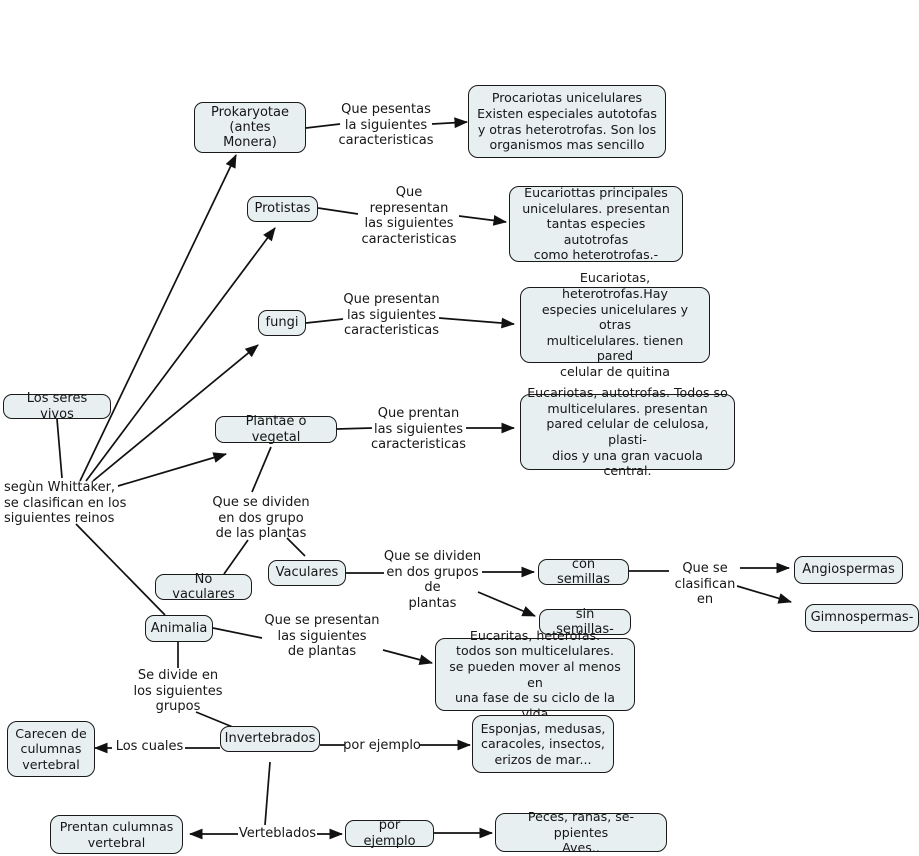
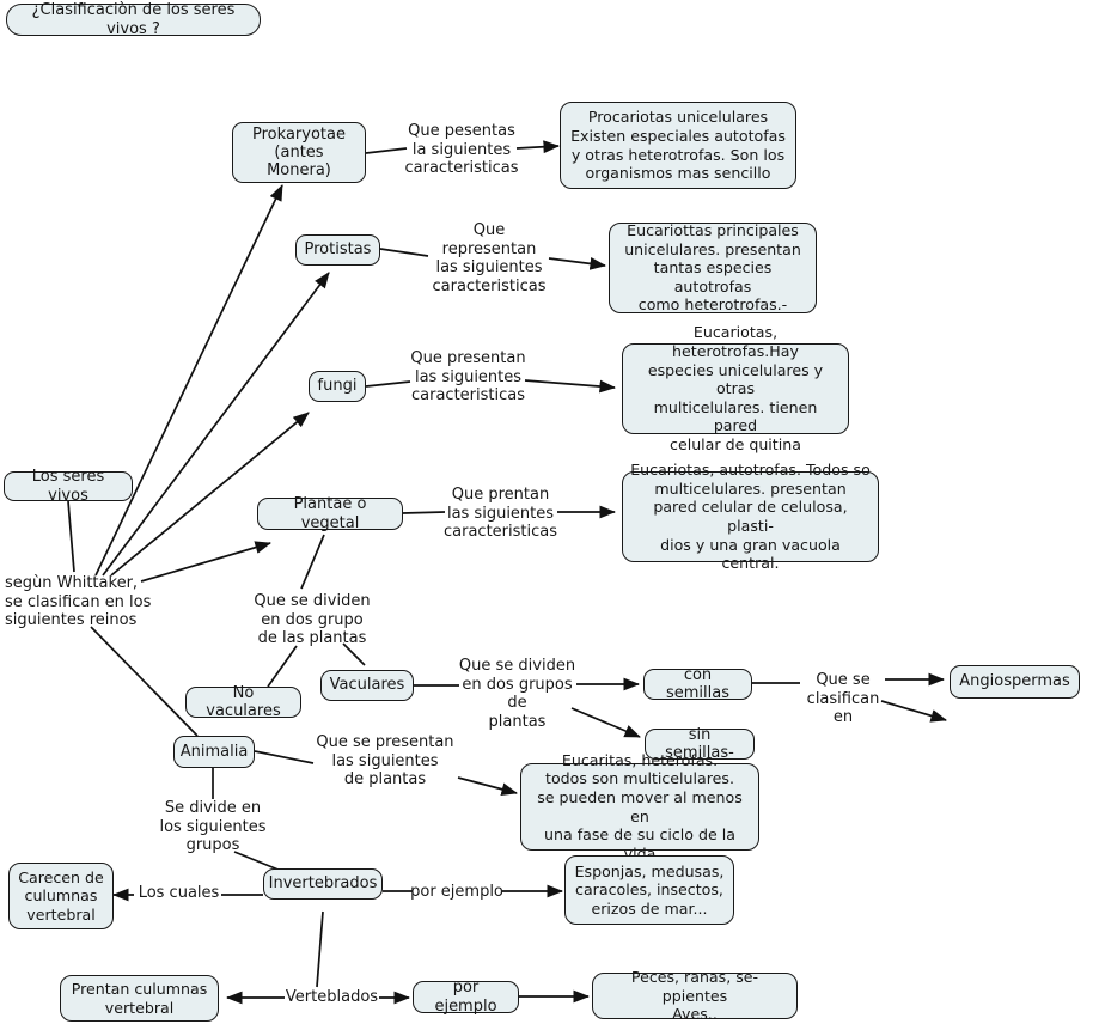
+ ¿Clasificaciòn de los seres vivos ?
  Prokaryotae
  (antes Monera)
  Procariotas unicelulares
  Existen especiales autotofas
  y otras heterotrofas. Son los
  organismos mas sencillo
  Protistas
  Eucariottas principales
  unicelulares. presentan
  tantas especies autotrofas
  como heterotrofas.-
  fungi
  Eucariotas, heterotrofas.Hay
  especies unicelulares y otras
  multicelulares. tienen pared
  celular de quitina
  Plantae o vegetal
  Eucariotas, autotrofas. Todos so
  multicelulares. presentan
  pared celular de celulosa, plasti-
  dios y una gran vacuola central.
  Los seres vivos
  No vaculares
  Vaculares
  con semillas
  sin semillas-
  Angiospermas
- Gimnospermas-
  Animalia
  Eucaritas, heterofas.
  todos son multicelulares.
  se pueden mover al menos en
  una fase de su ciclo de la vida
  Invertebrados
  Carecen de
  culumnas
  vertebral
  Esponjas, medusas,
  caracoles, insectos,
  erizos de mar...
  Prentan culumnas
  vertebral
  por ejemplo
  Peces, ranas, se-ppientes
  Aves..
  segùn Whittaker,
  se clasifican en los
  siguientes reinos
  Que pesentas
  la siguientes
  caracteristicas
  Que representan
  las siguientes
  caracteristicas
  Que presentan
  las siguientes
  caracteristicas
  Que prentan
  las siguientes
  caracteristicas
  Que se dividen
  en dos grupo
  de las plantas
  Que se dividen
  en dos grupos de
  plantas
  Que se
  clasifican en
  Que se presentan
  las siguientes
  de plantas
  Se divide en
  los siguientes
  grupos
  Los cuales
  por ejemplo
  Verteblados
